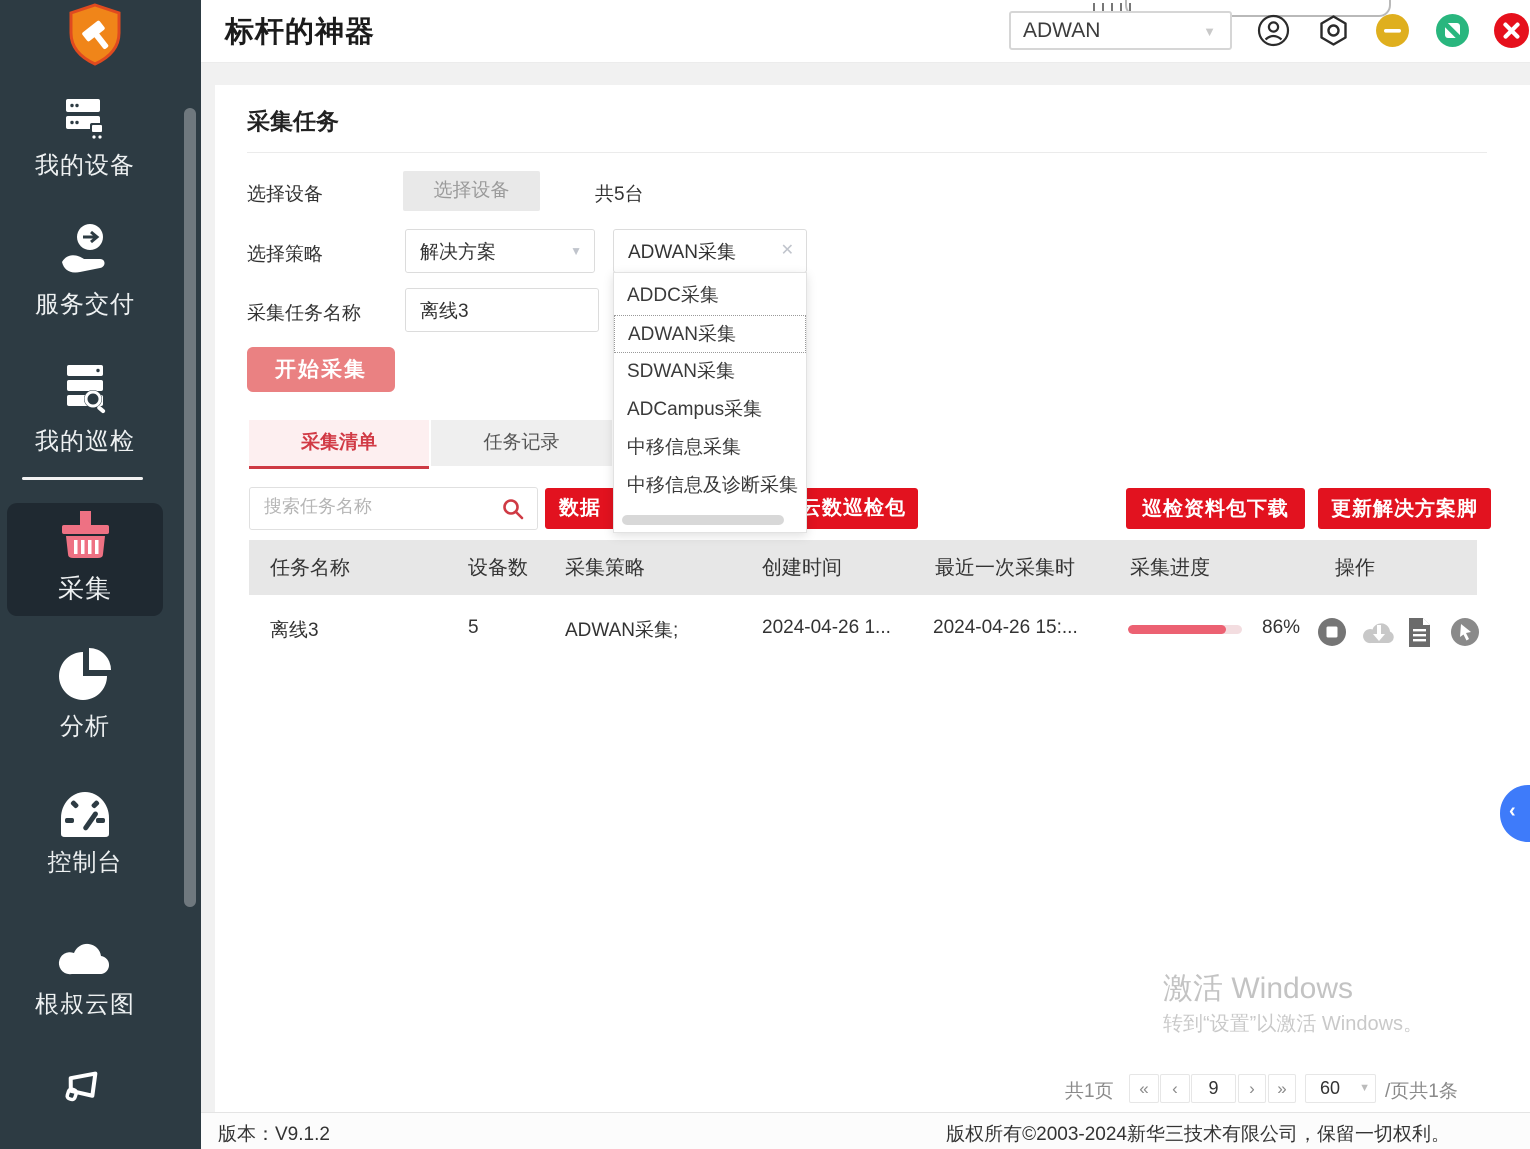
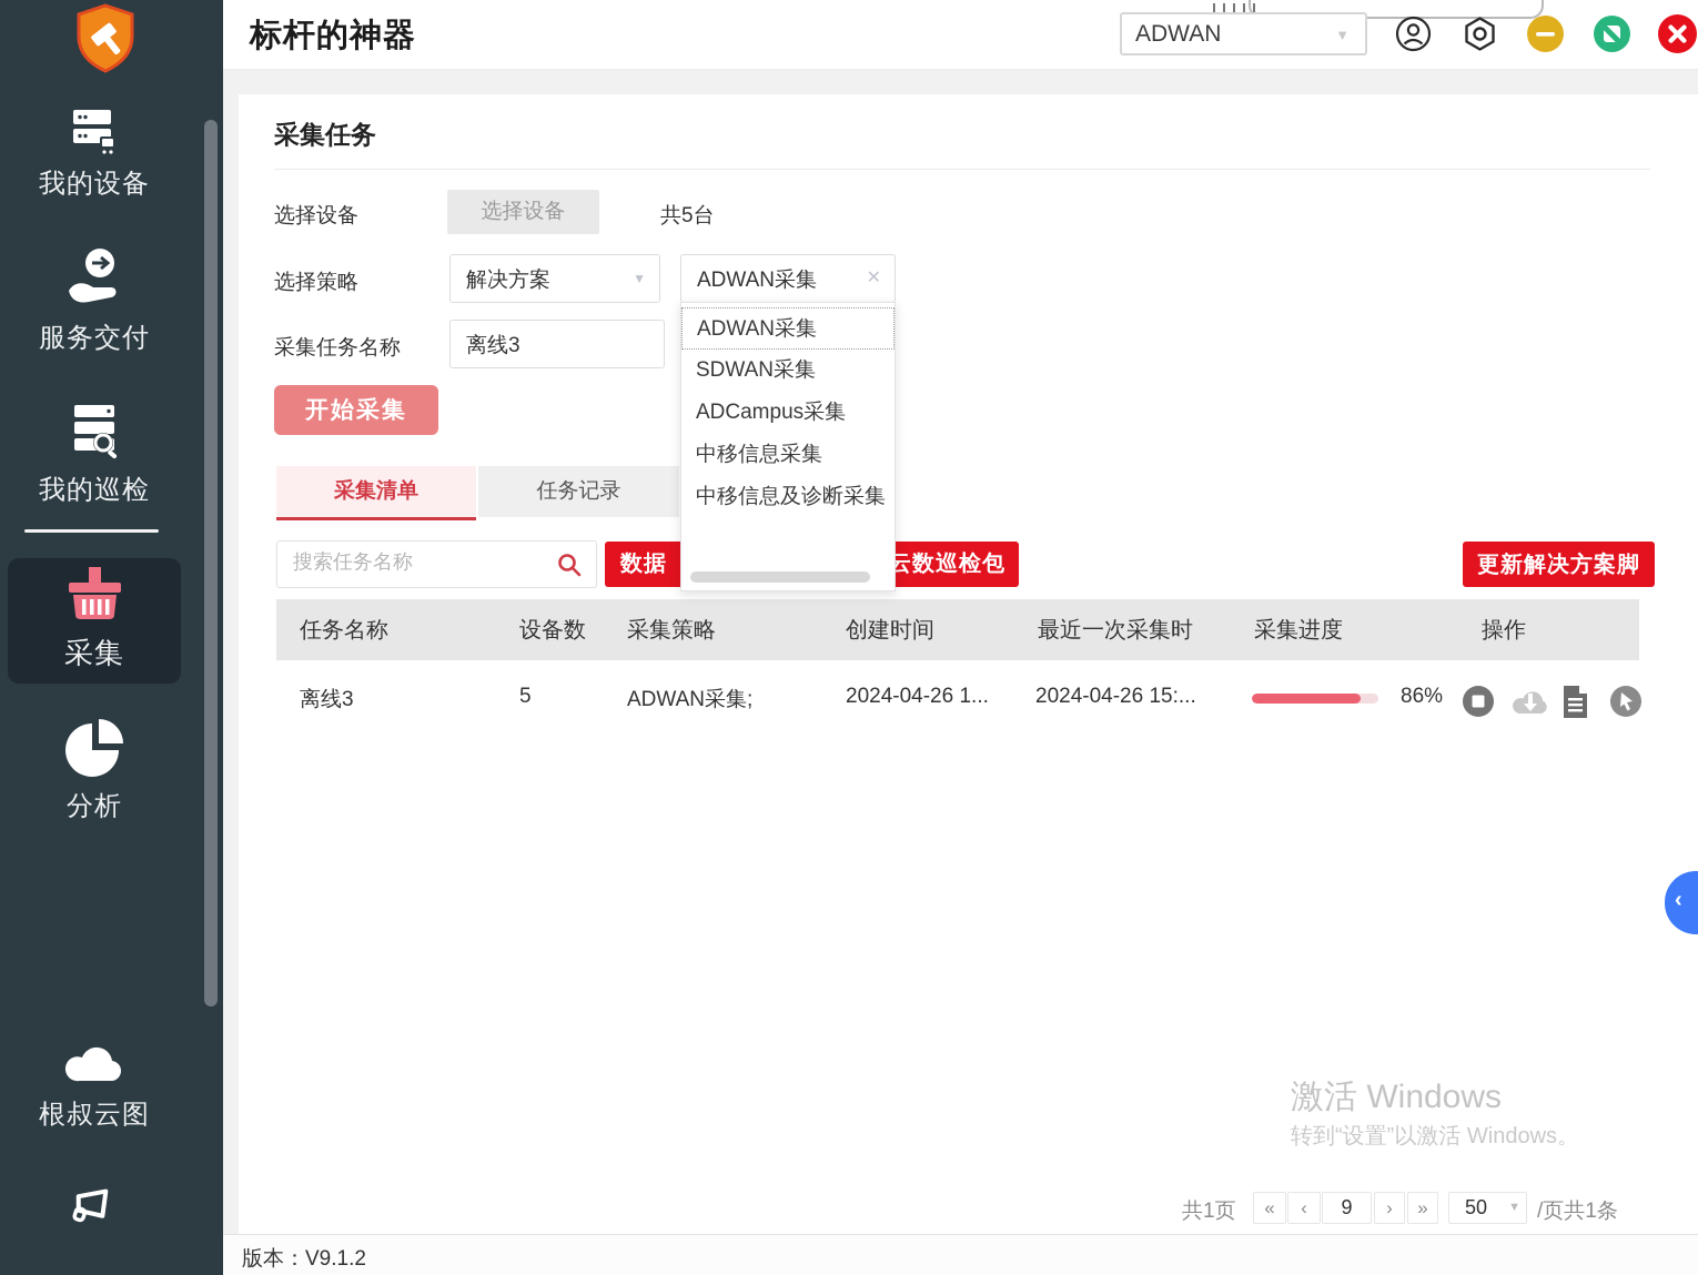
  我的设备
  服务交付
  我的巡检
  采集
  分析
- 控制台
  根叔云图
  标杆的神器
  ADWAN
  ▼
  采集任务
  选择设备
  选择设备
  共5台
  选择策略
  解决方案
  ▼
  ADWAN采集
  ✕
  采集任务名称
  离线3
  开始采集
  采集清单
  任务记录
  搜索任务名称
  数据
  云数巡检包
- 巡检资料包下载
  更新解决方案脚
  任务名称
  设备数
  采集策略
  创建时间
  最近一次采集时
  采集进度
  操作
  离线3
  5
  ADWAN采集;
  2024-04-26 1...
  2024-04-26 15:...
  86%
- ADDC采集
  ADWAN采集
  SDWAN采集
  ADCampus采集
  中移信息采集
  中移信息及诊断采集
  激活 Windows
  转到“设置”以激活 Windows。
  共1页
  «
  ‹
  9
  ›
  »
- 60
+ 50
  ▼
  /页共1条
  ‹
  版本：V9.1.2
- 版权所有©2003-2024新华三技术有限公司，保留一切权利。
